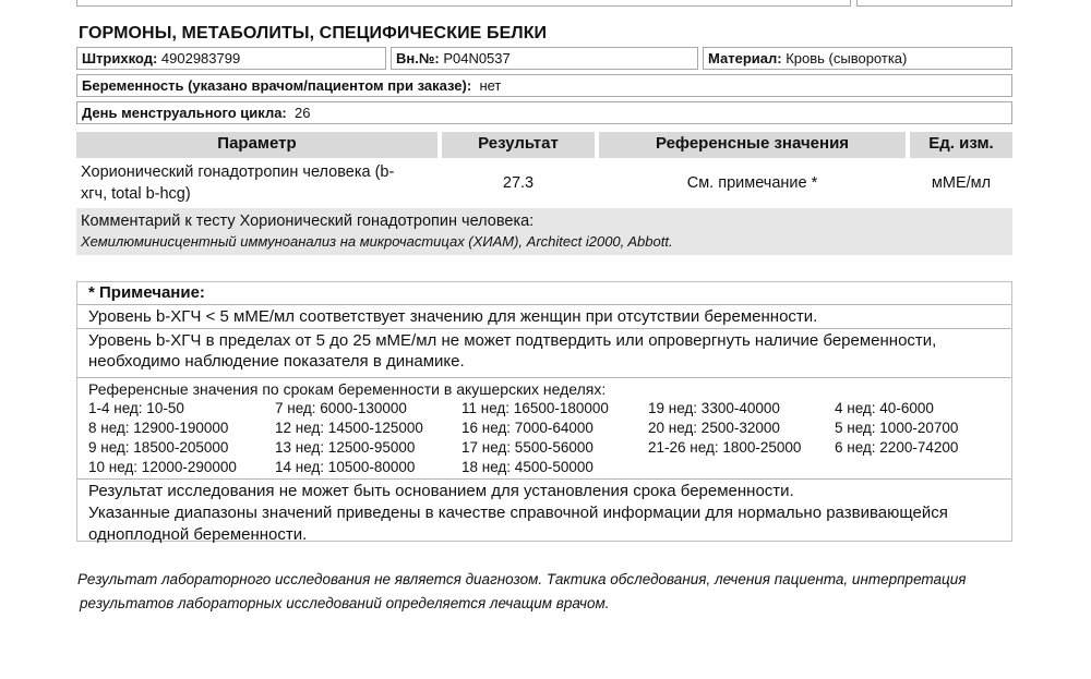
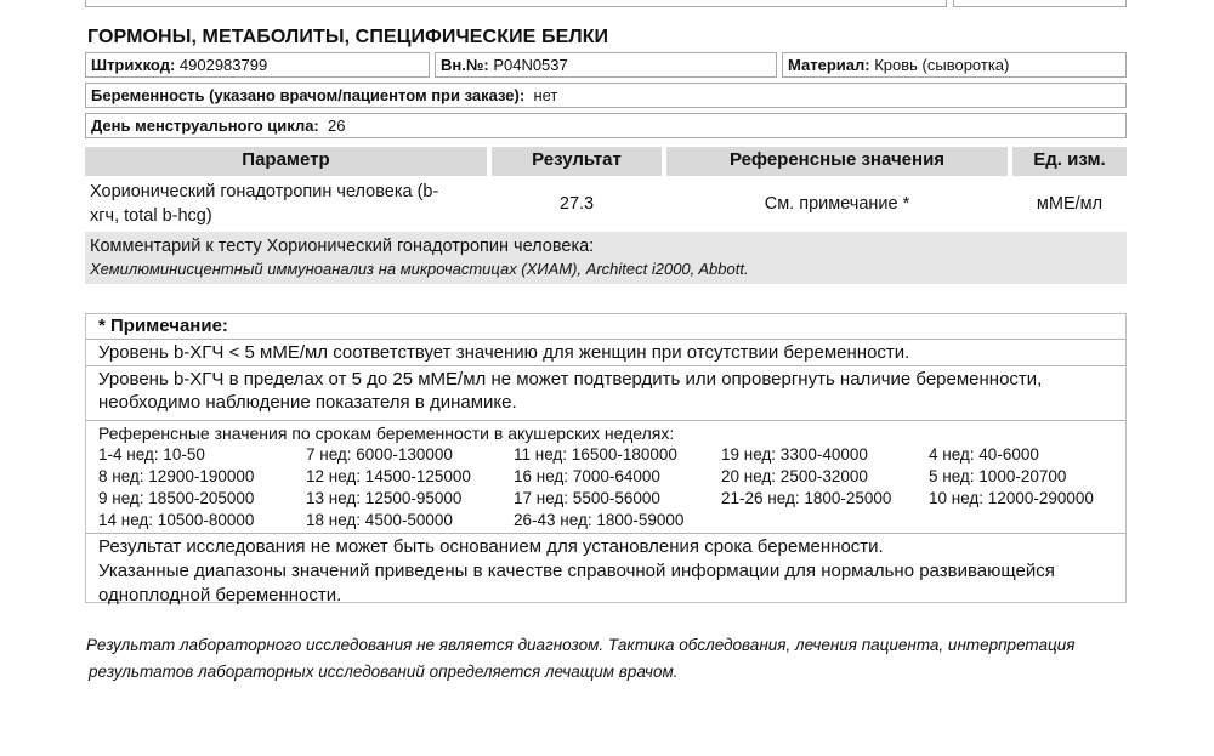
  ГОРМОНЫ, МЕТАБОЛИТЫ, СПЕЦИФИЧЕСКИЕ БЕЛКИ
  Штрихкод: 4902983799
  Вн.№: P04N0537
  Материал: Кровь (сыворотка)
  Беременность (указано врачом/пациентом при заказе): нет
  День менструального цикла: 26
  Параметр
  Результат
  Референсные значения
  Ед. изм.
  Хорионический гонадотропин человека (b-
  хгч, total b-hcg)
  27.3
  См. примечание *
  мМЕ/мл
  Комментарий к тесту Хорионический гонадотропин человека:
  Хемилюминисцентный иммуноанализ на микрочастицах (ХИАМ), Architect i2000, Abbott.
  * Примечание:
  Уровень b-ХГЧ < 5 мМЕ/мл соответствует значению для женщин при отсутствии беременности.
  Уровень b-ХГЧ в пределах от 5 до 25 мМЕ/мл не может подтвердить или опровергнуть наличие беременности,
  необходимо наблюдение показателя в динамике.
  Референсные значения по срокам беременности в акушерских неделях:
  1-4 нед: 10-50
  7 нед: 6000-130000
  11 нед: 16500-180000
  19 нед: 3300-40000
  4 нед: 40-6000
  8 нед: 12900-190000
  12 нед: 14500-125000
  16 нед: 7000-64000
  20 нед: 2500-32000
  5 нед: 1000-20700
  9 нед: 18500-205000
  13 нед: 12500-95000
  17 нед: 5500-56000
  21-26 нед: 1800-25000
- 6 нед: 2200-74200
  10 нед: 12000-290000
  14 нед: 10500-80000
  18 нед: 4500-50000
+ 26-43 нед: 1800-59000
  Результат исследования не может быть основанием для установления срока беременности.
  Указанные диапазоны значений приведены в качестве справочной информации для нормально развивающейся
  одноплодной беременности.
  Результат лабораторного исследования не является диагнозом. Тактика обследования, лечения пациента, интерпретация
  результатов лабораторных исследований определяется лечащим врачом.
